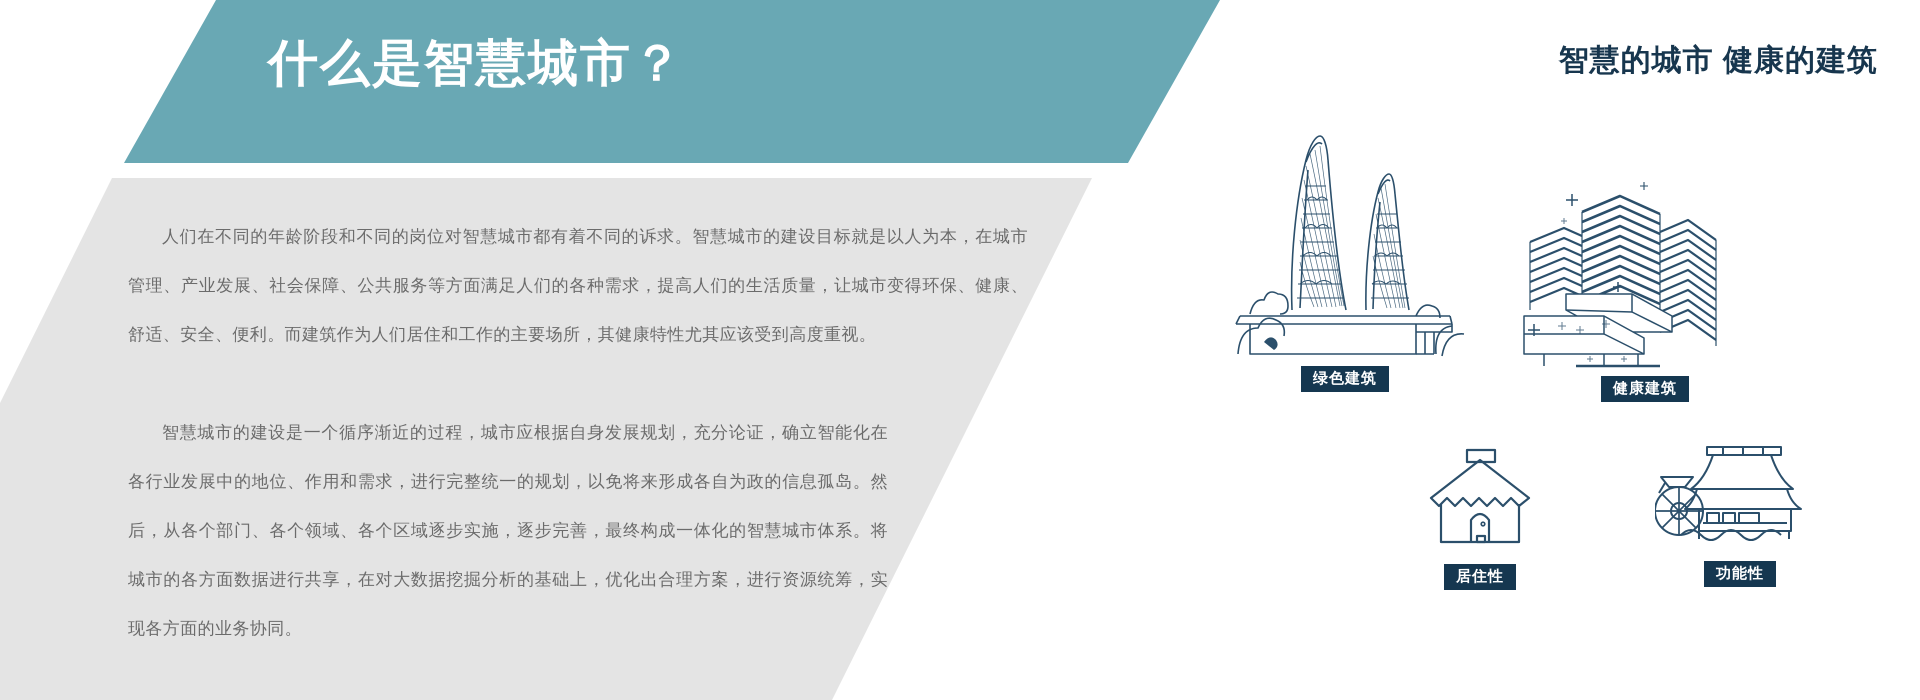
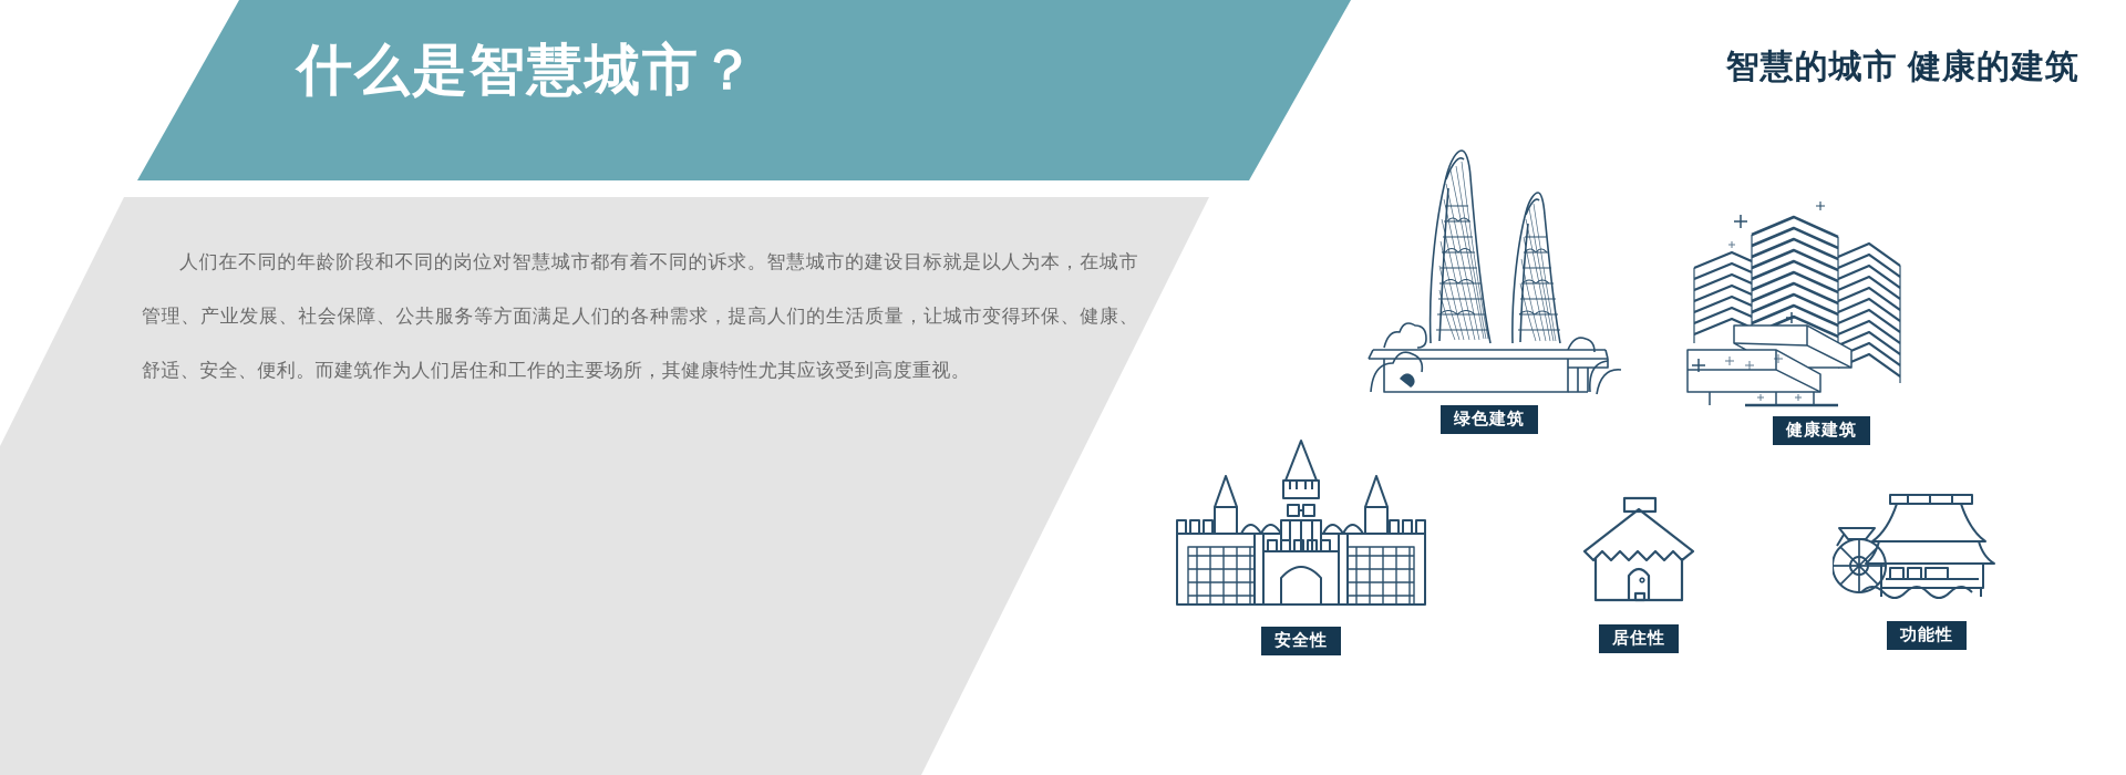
  什么是智慧城市？
  智慧的城市 健康的建筑
  人们在不同的年龄阶段和不同的岗位对智慧城市都有着不同的诉求。智慧城市的建设目标就是以人为本，在城市管理、产业发展、社会保障、公共服务等方面满足人们的各种需求，提高人们的生活质量，让城市变得环保、健康、舒适、安全、便利。而建筑作为人们居住和工作的主要场所，其健康特性尤其应该受到高度重视。
- 智慧城市的建设是一个循序渐近的过程，城市应根据自身发展规划，充分论证，确立智能化在各行业发展中的地位、作用和需求，进行完整统一的规划，以免将来形成各自为政的信息孤岛。然后，从各个部门、各个领域、各个区域逐步实施，逐步完善，最终构成一体化的智慧城市体系。将城市的各方面数据进行共享，在对大数据挖掘分析的基础上，优化出合理方案，进行资源统筹，实现各方面的业务协同。
  绿色建筑
  健康建筑
+ 安全性
  居住性
  功能性
